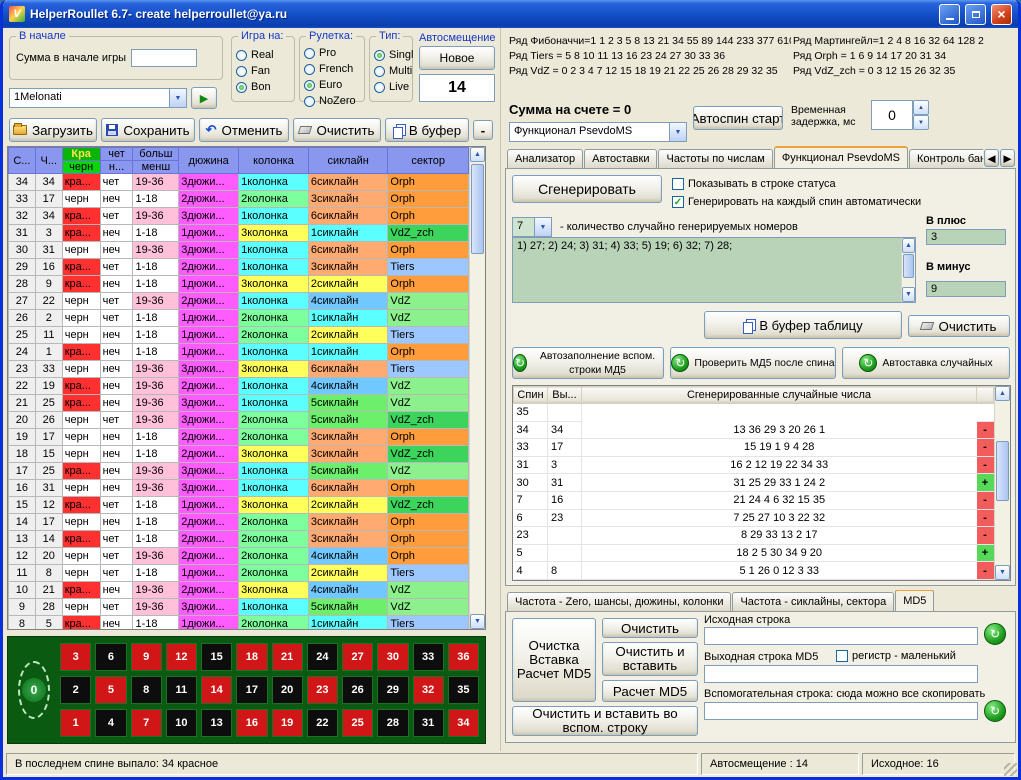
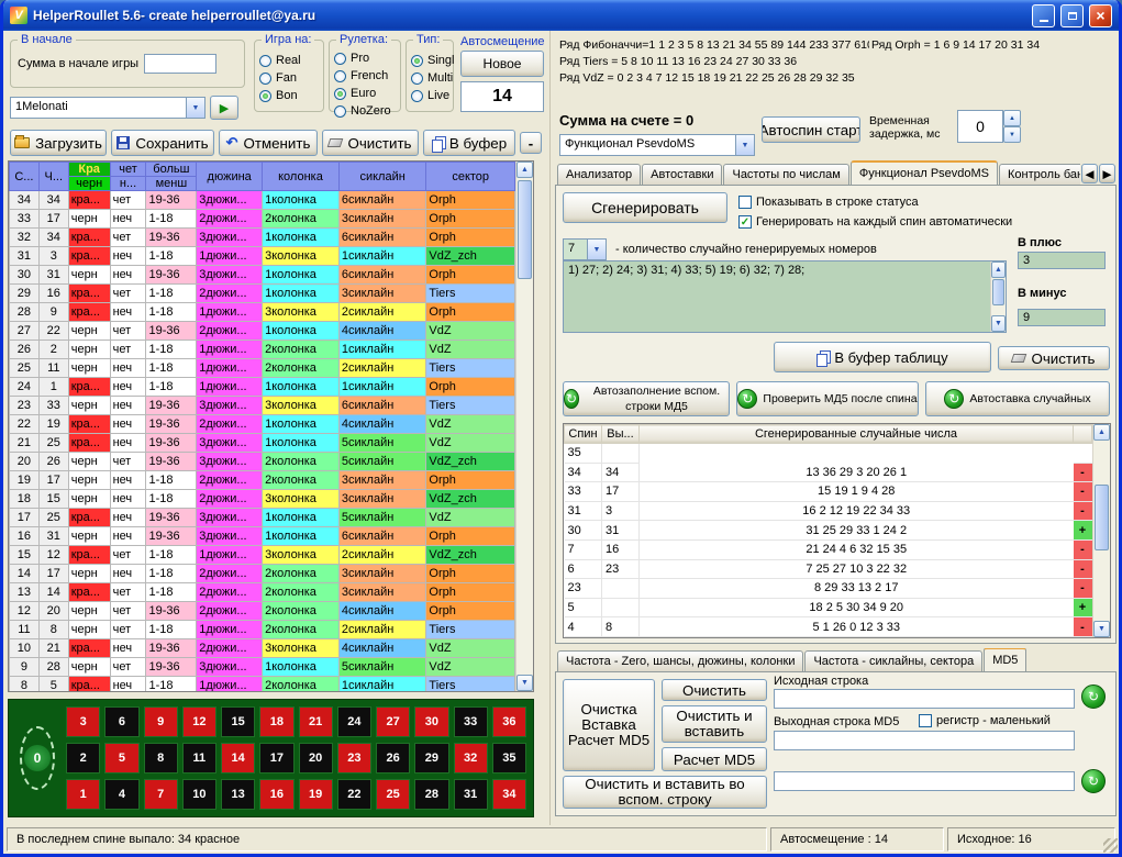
  V
- HelperRoullet 6.7- create helperroullet@ya.ru
+ HelperRoullet 5.6- create helperroullet@ya.ru
  ×
  В начале
  Сумма в начале игры
  Игра на:
  Real
  Fan
  Bon
  Рулетка:
  Pro
  French
  Euro
  NoZero
  Тип:
  Singl
  Multi
  Live
  Автосмещение
  Новое
  14
  1Melonati
  ▶
  Загрузить
  Сохранить
  ↶
  Отменить
  Очистить
  В буфер
  -
  С...	Ч...	Кра	чет	больш	дюжина	колонка	сиклайн	сектор
  черн	н...	менш
  34	34	кра...	чет	19-36	3дюжи...	1колонка	6сиклайн	Orph
  33	17	черн	неч	1-18	2дюжи...	2колонка	3сиклайн	Orph
  32	34	кра...	чет	19-36	3дюжи...	1колонка	6сиклайн	Orph
  31	3	кра...	неч	1-18	1дюжи...	3колонка	1сиклайн	VdZ_zch
  30	31	черн	неч	19-36	3дюжи...	1колонка	6сиклайн	Orph
  29	16	кра...	чет	1-18	2дюжи...	1колонка	3сиклайн	Tiers
  28	9	кра...	неч	1-18	1дюжи...	3колонка	2сиклайн	Orph
  27	22	черн	чет	19-36	2дюжи...	1колонка	4сиклайн	VdZ
  26	2	черн	чет	1-18	1дюжи...	2колонка	1сиклайн	VdZ
  25	11	черн	неч	1-18	1дюжи...	2колонка	2сиклайн	Tiers
  24	1	кра...	неч	1-18	1дюжи...	1колонка	1сиклайн	Orph
  23	33	черн	неч	19-36	3дюжи...	3колонка	6сиклайн	Tiers
  22	19	кра...	неч	19-36	2дюжи...	1колонка	4сиклайн	VdZ
  21	25	кра...	неч	19-36	3дюжи...	1колонка	5сиклайн	VdZ
  20	26	черн	чет	19-36	3дюжи...	2колонка	5сиклайн	VdZ_zch
  19	17	черн	неч	1-18	2дюжи...	2колонка	3сиклайн	Orph
  18	15	черн	неч	1-18	2дюжи...	3колонка	3сиклайн	VdZ_zch
  17	25	кра...	неч	19-36	3дюжи...	1колонка	5сиклайн	VdZ
  16	31	черн	неч	19-36	3дюжи...	1колонка	6сиклайн	Orph
  15	12	кра...	чет	1-18	1дюжи...	3колонка	2сиклайн	VdZ_zch
  14	17	черн	неч	1-18	2дюжи...	2колонка	3сиклайн	Orph
  13	14	кра...	чет	1-18	2дюжи...	2колонка	3сиклайн	Orph
  12	20	черн	чет	19-36	2дюжи...	2колонка	4сиклайн	Orph
  11	8	черн	чет	1-18	1дюжи...	2колонка	2сиклайн	Tiers
  10	21	кра...	неч	19-36	2дюжи...	3колонка	4сиклайн	VdZ
  9	28	черн	чет	19-36	3дюжи...	1колонка	5сиклайн	VdZ
  8	5	кра...	неч	1-18	1дюжи...	2колонка	1сиклайн	Tiers
  0
  3
  6
  9
  12
  15
  18
  21
  24
  27
  30
  33
  36
  2
  5
  8
  11
  14
  17
  20
  23
  26
  29
  32
  35
  1
  4
  7
  10
  13
  16
  19
  22
  25
  28
  31
  34
  Ряд Фибоначчи=1 1 2 3 5 8 13 21 34 55 89 144 233 377 61
  Ряд Tiers = 5 8 10 11 13 16 23 24 27 30 33 36
  Ряд VdZ = 0 2 3 4 7 12 15 18 19 21 22 25 26 28 29 32 35
- Ряд Мартингейл=1 2 4 8 16 32 64 128 2
  Ряд Orph = 1 6 9 14 17 20 31 34
- Ряд VdZ_zch = 0 3 12 15 26 32 35
  Сумма на счете = 0
  Функционал PsevdoMS
  Автоспин старт
  Временная
  задержка, мс
  0
  Анализатор
  Автоставки
  Частоты по числам
  Функционал PsevdoMS
  ◄
  ►
  Сгенерировать
  Показывать в строке статуса
  ✓
  Генерировать на каждый спин автоматически
  7
  - количество случайно генерируемых номеров
  В плюс
  3
  1) 27; 2) 24; 3) 31; 4) 33; 5) 19; 6) 32; 7) 28;
  В минус
  9
  В буфер таблицу
  Очистить
  ↻
  Автозаполнение вспом. строки МД5
  ↻
  Проверить МД5 после спина
  ↻
  Автоставка случайных
  Спин	Вы...	Сгенерированные случайные числа
  34	34	13 36 29 3 20 26 1	-
  33	17	15 19 1 9 4 28	-
  31	3	16 2 12 19 22 34 33	-
  30	31	31 25 29 33 1 24 2	+
  7	16	21 24 4 6 32 15 35	-
  6	23	7 25 27 10 3 22 32	-
  23		8 29 33 13 2 17	-
  5		18 2 5 30 34 9 20	+
  4	8	5 1 26 0 12 3 33	-
  Частота - Zero, шансы, дюжины, колонки
  Частота - сиклайны, сектора
  MD5
  Очистка Вставка Расчет MD5
  Очистить
  Очистить и вставить
  Расчет MD5
  Очистить и вставить во вспом. строку
  Исходная строка
  ↻
  Выходная строка MD5
  регистр - маленький
- Вспомогательная строка: сюда можно все скопировать
  ↻
  В последнем спине выпало: 34 красное
  Автосмещение : 14
  Исходное: 16
